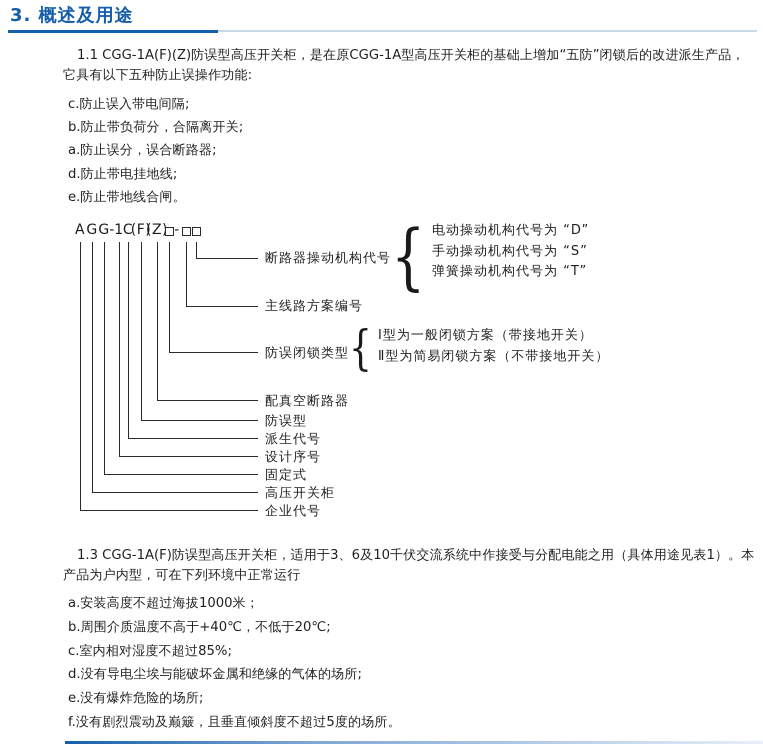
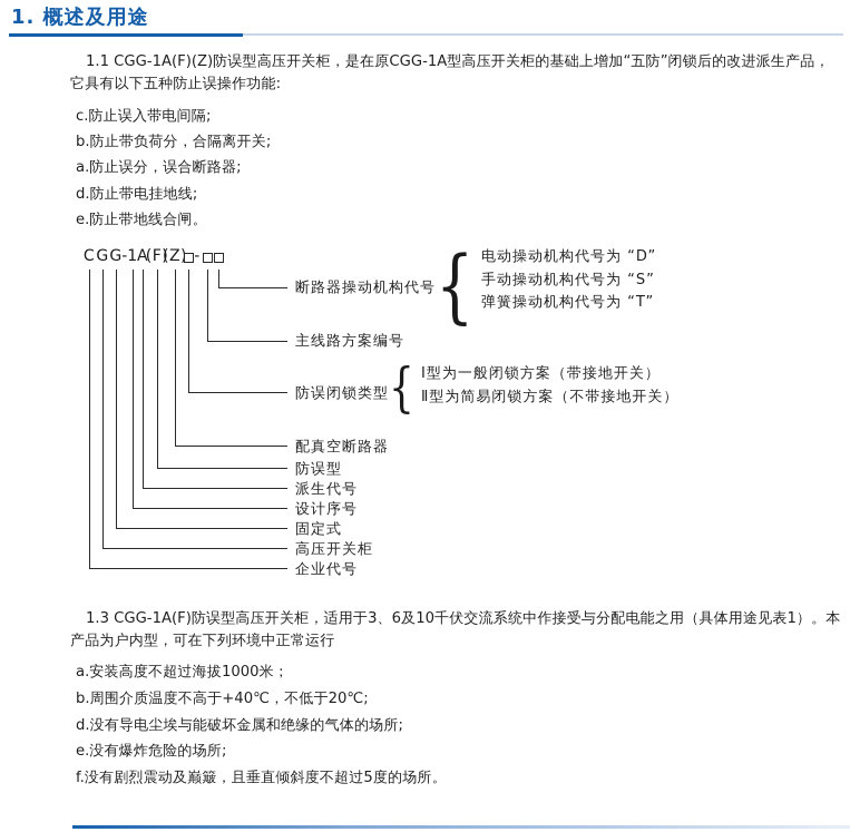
- 3. 概述及用途
+ 1. 概述及用途
  1.1 CGG-1A(F)(Z)防误型高压开关柜，是在原CGG-1A型高压开关柜的基础上增加“五防”闭锁后的改进派生产品，它具有以下五种防止误操作功能:
  c.防止误入带电间隔;
  b.防止带负荷分，合隔离开关;
  a.防止误分，误合断路器;
  d.防止带电挂地线;
  e.防止带地线合闸。
- A
+ C
  G
  G
  -
  1
- C
+ A
  (F)
  -
  断路器操动机构代号
  主线路方案编号
  防误闭锁类型
  配真空断路器
  防误型
  派生代号
  设计序号
  固定式
  高压开关柜
  企业代号
  {
  电动操动机构代号为 “D”
  手动操动机构代号为 “S”
  弹簧操动机构代号为 “T”
  {
  Ⅰ型为一般闭锁方案（带接地开关）
  Ⅱ型为简易闭锁方案（不带接地开关）
  1.3 CGG-1A(F)防误型高压开关柜，适用于3、6及10千伏交流系统中作接受与分配电能之用（具体用途见表1）。本产品为户内型，可在下列环境中正常运行
  a.安装高度不超过海拔1000米；
  b.周围介质温度不高于+40℃，不低于20℃;
- c.室内相对湿度不超过85%;
  d.没有导电尘埃与能破坏金属和绝缘的气体的场所;
  e.没有爆炸危险的场所;
  f.没有剧烈震动及巅簸，且垂直倾斜度不超过5度的场所。
